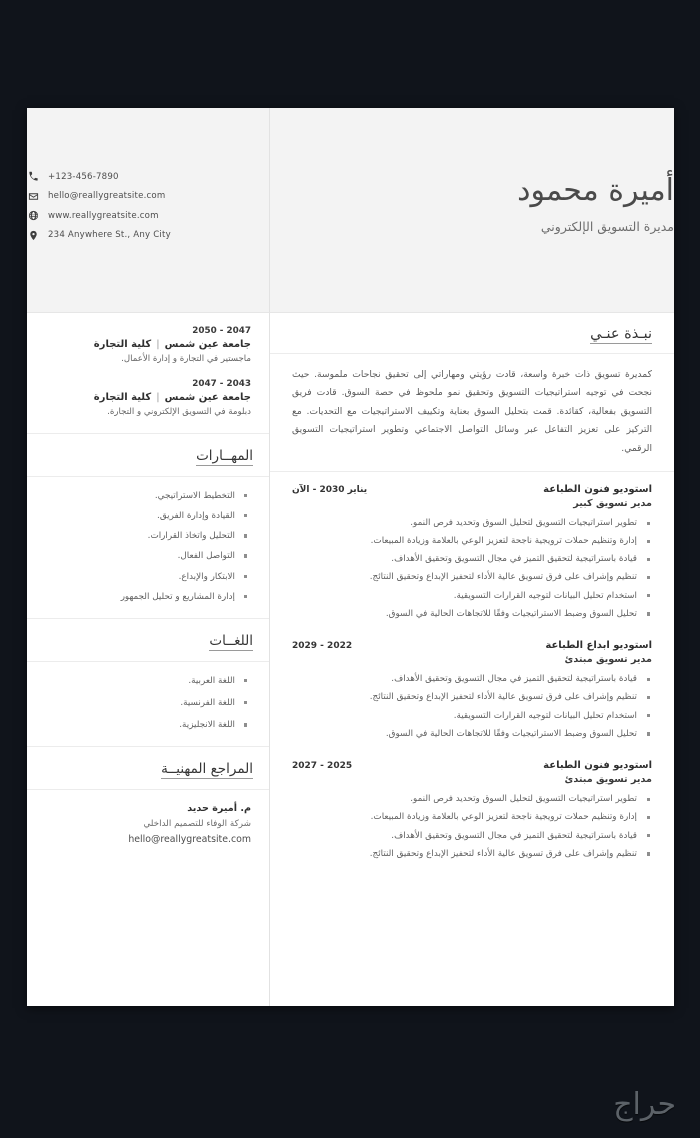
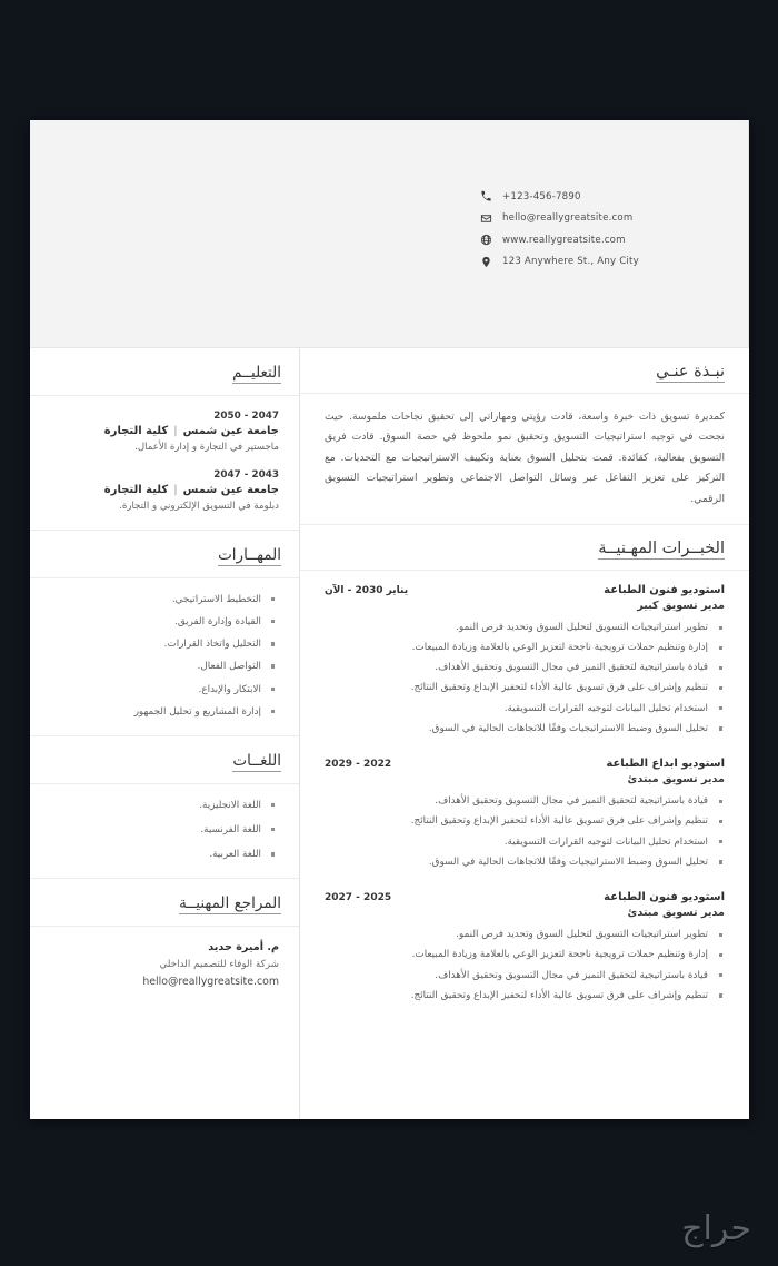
- أميرة محمود
- مديرة التسويق الإلكتروني
  +123-456-7890
  hello@reallygreatsite.com
  www.reallygreatsite.com
- 234 Anywhere St., Any City
+ 123 Anywhere St., Any City
  نبـذة عنـي
  كمديرة تسويق ذات خبرة واسعة، قادت رؤيتي ومهاراتي إلى تحقيق نجاحات ملموسة. حيث نجحت في توجيه استراتيجيات التسويق وتحقيق نمو ملحوظ في حصة السوق. قادت فريق التسويق بفعالية، كقائدة. قمت بتحليل السوق بعناية وتكييف الاستراتيجيات مع التحديات. مع التركيز على تعزيز التفاعل عبر وسائل التواصل الاجتماعي وتطوير استراتيجيات التسويق الرقمي.
+ الخبــرات المهـنيــة
  استوديو فنون الطباعة
  مدير تسويق كبير
  يناير 2030 - الآن
  تطوير استراتيجيات التسويق لتحليل السوق وتحديد فرص النمو.
  إدارة وتنظيم حملات ترويجية ناجحة لتعزيز الوعي بالعلامة وزيادة المبيعات.
  قيادة باستراتيجية لتحقيق التميز في مجال التسويق وتحقيق الأهداف.
  تنظيم وإشراف على فرق تسويق عالية الأداء لتحفيز الإبداع وتحقيق النتائج.
  استخدام تحليل البيانات لتوجيه القرارات التسويقية.
  تحليل السوق وضبط الاستراتيجيات وفقًا للاتجاهات الحالية في السوق.
  استوديو ابداع الطباعة
  مدير تسويق مبتدئ
  2029 - 2022
  قيادة باستراتيجية لتحقيق التميز في مجال التسويق وتحقيق الأهداف.
  تنظيم وإشراف على فرق تسويق عالية الأداء لتحفيز الإبداع وتحقيق النتائج.
  استخدام تحليل البيانات لتوجيه القرارات التسويقية.
  تحليل السوق وضبط الاستراتيجيات وفقًا للاتجاهات الحالية في السوق.
  استوديو فنون الطباعة
  مدير تسويق مبتدئ
  2027 - 2025
  تطوير استراتيجيات التسويق لتحليل السوق وتحديد فرص النمو.
  إدارة وتنظيم حملات ترويجية ناجحة لتعزيز الوعي بالعلامة وزيادة المبيعات.
  قيادة باستراتيجية لتحقيق التميز في مجال التسويق وتحقيق الأهداف.
  تنظيم وإشراف على فرق تسويق عالية الأداء لتحفيز الإبداع وتحقيق النتائج.
+ التعليــم
  2050 - 2047
  جامعة عين شمس|كلية التجارة
  ماجستير في التجارة و إدارة الأعمال.
  2047 - 2043
  جامعة عين شمس|كلية التجارة
  دبلومة في التسويق الإلكتروني و التجارة.
  المهــارات
  التخطيط الاستراتيجي.
  القيادة وإدارة الفريق.
  التحليل واتخاذ القرارات.
  التواصل الفعال.
  الابتكار والإبداع.
  إدارة المشاريع و تحليل الجمهور
  اللغــات
- اللغة العربية.
+ اللغة الانجليزية.
  اللغة الفرنسية.
- اللغة الانجليزية.
+ اللغة العربية.
  المراجع المهنيــة
  م. أميرة حديد
  شركة الوفاء للتصميم الداخلي
  hello@reallygreatsite.com
  حراج
